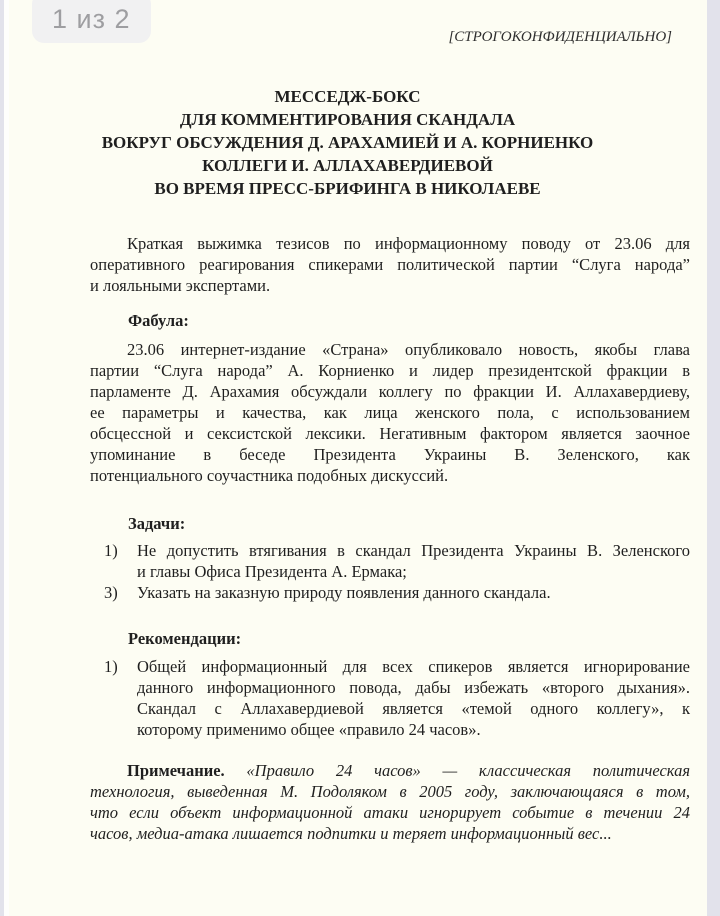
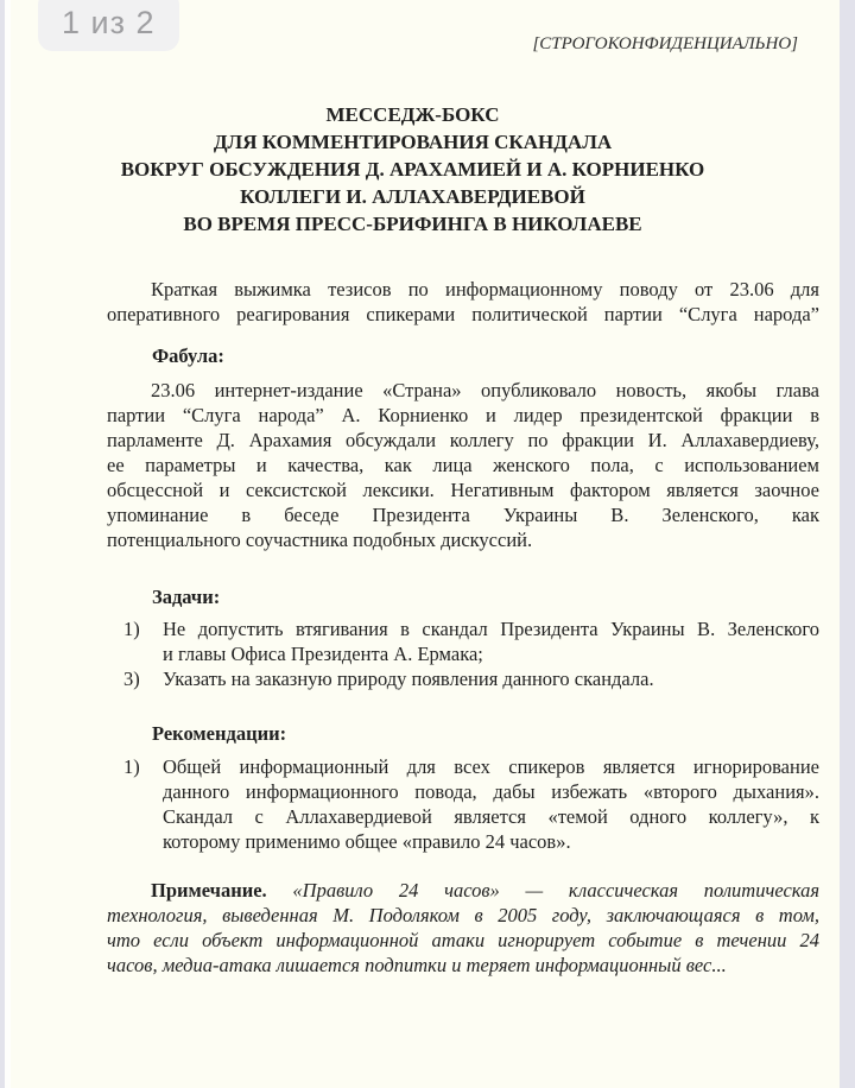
  [СТРОГОКОНФИДЕНЦИАЛЬНО]
  МЕССЕДЖ-БОКС
  ДЛЯ КОММЕНТИРОВАНИЯ СКАНДАЛА
  ВОКРУГ ОБСУЖДЕНИЯ Д. АРАХАМИЕЙ И А. КОРНИЕНКО
  КОЛЛЕГИ И. АЛЛАХАВЕРДИЕВОЙ
  ВО ВРЕМЯ ПРЕСС-БРИФИНГА В НИКОЛАЕВЕ
  Краткая выжимка тезисов по информационному поводу от 23.06 для
  оперативного реагирования спикерами политической партии “Слуга народа”
- и лояльными экспертами.
  Фабула:
  23.06 интернет-издание «Страна» опубликовало новость, якобы глава
  партии “Слуга народа” А. Корниенко и лидер президентской фракции в
  парламенте Д. Арахамия обсуждали коллегу по фракции И. Аллахавердиеву,
  ее параметры и качества, как лица женского пола, с использованием
  обсцессной и сексистской лексики. Негативным фактором является заочное
  упоминание в беседе Президента Украины В. Зеленского, как
  потенциального соучастника подобных дискуссий.
  Задачи:
  1)
  Не допустить втягивания в скандал Президента Украины В. Зеленского
  и главы Офиса Президента А. Ермака;
  3)
  Указать на заказную природу появления данного скандала.
  Рекомендации:
  1)
  Общей информационный для всех спикеров является игнорирование
  данного информационного повода, дабы избежать «второго дыхания».
  Скандал с Аллахавердиевой является «темой одного коллегу», к
  которому применимо общее «правило 24 часов».
  Примечание. «Правило 24 часов» — классическая политическая
  технология, выведенная М. Подоляком в 2005 году, заключающаяся в том,
  что если объект информационной атаки игнорирует событие в течении 24
  часов, медиа-атака лишается подпитки и теряет информационный вес...
  1 из 2
